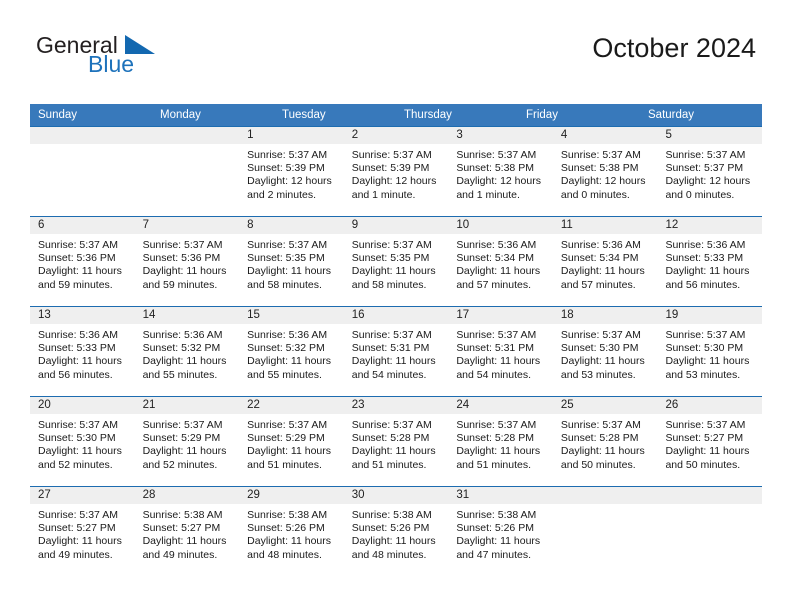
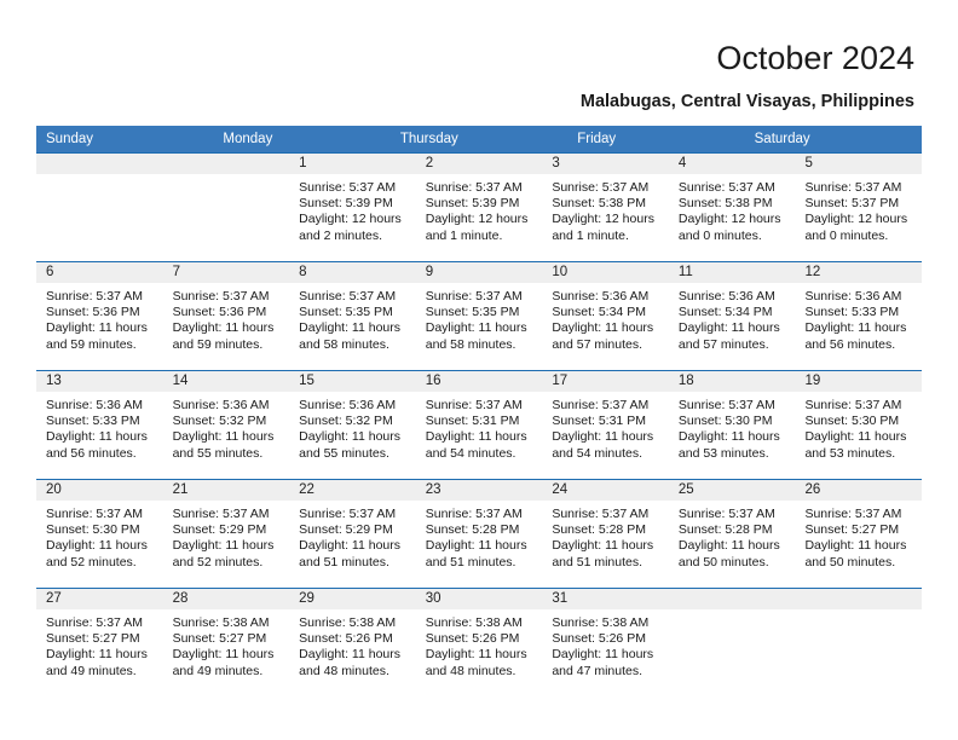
- General
- Blue
  October 2024
+ Malabugas, Central Visayas, Philippines
  Sunday
  Monday
- Tuesday
  Thursday
  Friday
  Saturday
  1
  Sunrise: 5:37 AM
  Sunset: 5:39 PM
  Daylight: 12 hours
  and 2 minutes.
  2
  Sunrise: 5:37 AM
  Sunset: 5:39 PM
  Daylight: 12 hours
  and 1 minute.
  3
  Sunrise: 5:37 AM
  Sunset: 5:38 PM
  Daylight: 12 hours
  and 1 minute.
  4
  Sunrise: 5:37 AM
  Sunset: 5:38 PM
  Daylight: 12 hours
  and 0 minutes.
  5
  Sunrise: 5:37 AM
  Sunset: 5:37 PM
  Daylight: 12 hours
  and 0 minutes.
  6
  Sunrise: 5:37 AM
  Sunset: 5:36 PM
  Daylight: 11 hours
  and 59 minutes.
  7
  Sunrise: 5:37 AM
  Sunset: 5:36 PM
  Daylight: 11 hours
  and 59 minutes.
  8
  Sunrise: 5:37 AM
  Sunset: 5:35 PM
  Daylight: 11 hours
  and 58 minutes.
  9
  Sunrise: 5:37 AM
  Sunset: 5:35 PM
  Daylight: 11 hours
  and 58 minutes.
  10
  Sunrise: 5:36 AM
  Sunset: 5:34 PM
  Daylight: 11 hours
  and 57 minutes.
  11
  Sunrise: 5:36 AM
  Sunset: 5:34 PM
  Daylight: 11 hours
  and 57 minutes.
  12
  Sunrise: 5:36 AM
  Sunset: 5:33 PM
  Daylight: 11 hours
  and 56 minutes.
  13
  Sunrise: 5:36 AM
  Sunset: 5:33 PM
  Daylight: 11 hours
  and 56 minutes.
  14
  Sunrise: 5:36 AM
  Sunset: 5:32 PM
  Daylight: 11 hours
  and 55 minutes.
  15
  Sunrise: 5:36 AM
  Sunset: 5:32 PM
  Daylight: 11 hours
  and 55 minutes.
  16
  Sunrise: 5:37 AM
  Sunset: 5:31 PM
  Daylight: 11 hours
  and 54 minutes.
  17
  Sunrise: 5:37 AM
  Sunset: 5:31 PM
  Daylight: 11 hours
  and 54 minutes.
  18
  Sunrise: 5:37 AM
  Sunset: 5:30 PM
  Daylight: 11 hours
  and 53 minutes.
  19
  Sunrise: 5:37 AM
  Sunset: 5:30 PM
  Daylight: 11 hours
  and 53 minutes.
  20
  Sunrise: 5:37 AM
  Sunset: 5:30 PM
  Daylight: 11 hours
  and 52 minutes.
  21
  Sunrise: 5:37 AM
  Sunset: 5:29 PM
  Daylight: 11 hours
  and 52 minutes.
  22
  Sunrise: 5:37 AM
  Sunset: 5:29 PM
  Daylight: 11 hours
  and 51 minutes.
  23
  Sunrise: 5:37 AM
  Sunset: 5:28 PM
  Daylight: 11 hours
  and 51 minutes.
  24
  Sunrise: 5:37 AM
  Sunset: 5:28 PM
  Daylight: 11 hours
  and 51 minutes.
  25
  Sunrise: 5:37 AM
  Sunset: 5:28 PM
  Daylight: 11 hours
  and 50 minutes.
  26
  Sunrise: 5:37 AM
  Sunset: 5:27 PM
  Daylight: 11 hours
  and 50 minutes.
  27
  Sunrise: 5:37 AM
  Sunset: 5:27 PM
  Daylight: 11 hours
  and 49 minutes.
  28
  Sunrise: 5:38 AM
  Sunset: 5:27 PM
  Daylight: 11 hours
  and 49 minutes.
  29
  Sunrise: 5:38 AM
  Sunset: 5:26 PM
  Daylight: 11 hours
  and 48 minutes.
  30
  Sunrise: 5:38 AM
  Sunset: 5:26 PM
  Daylight: 11 hours
  and 48 minutes.
  31
  Sunrise: 5:38 AM
  Sunset: 5:26 PM
  Daylight: 11 hours
  and 47 minutes.
